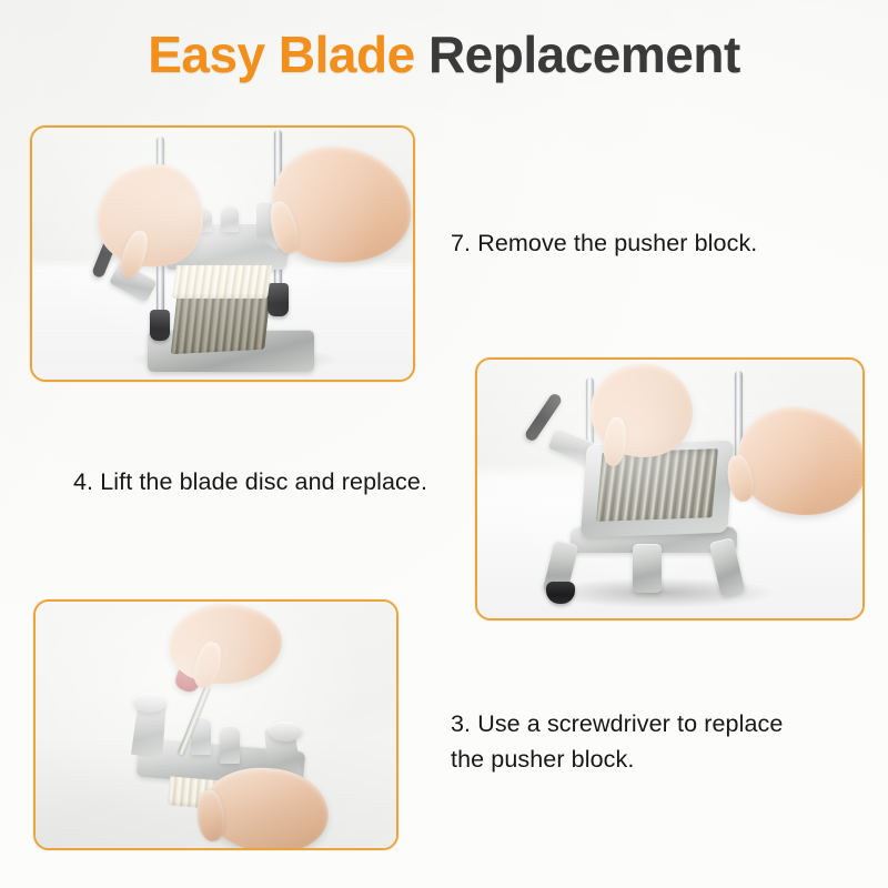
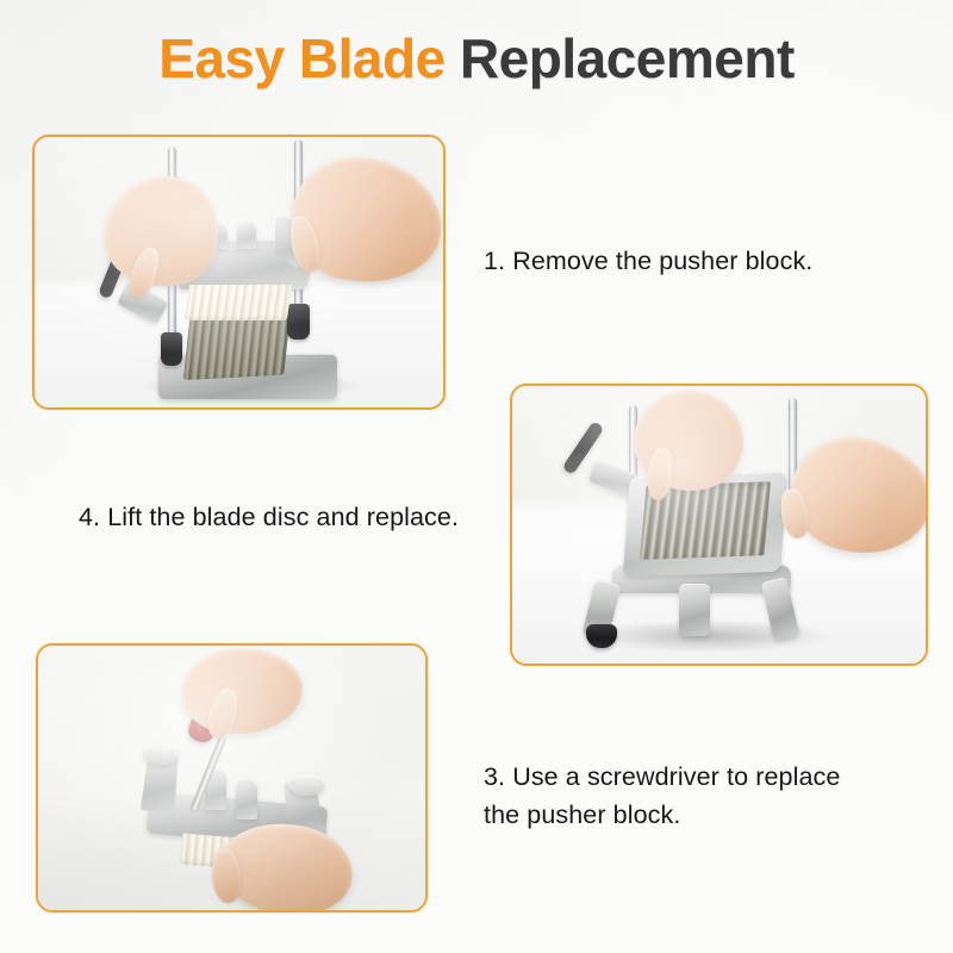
  Easy Blade Replacement
- 7. Remove the pusher block.
+ 1. Remove the pusher block.
  4. Lift the blade disc and replace.
  3. Use a screwdriver to replace
  the pusher block.
